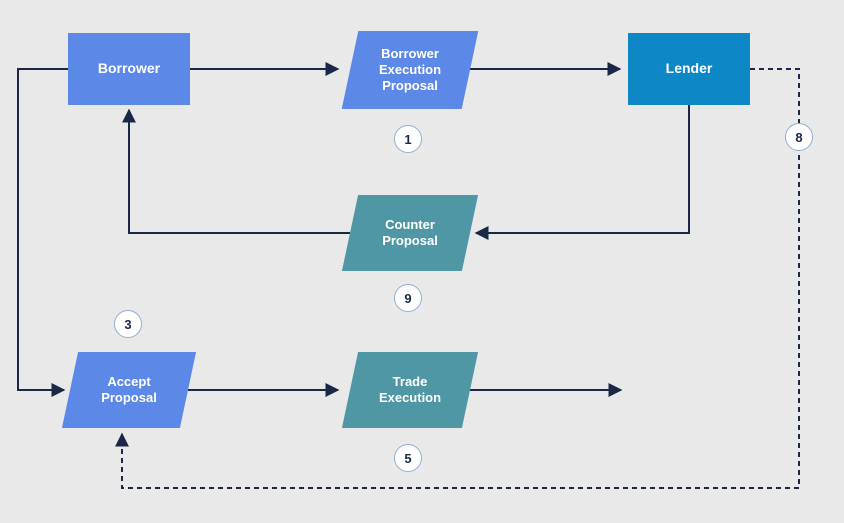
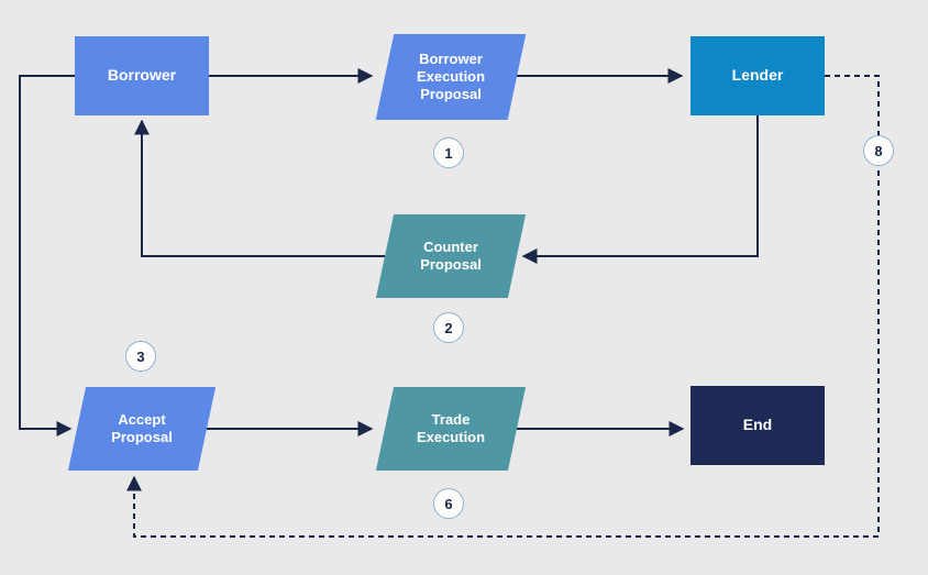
  Borrower
  Borrower Execution Proposal
  Lender
  Counter Proposal
  Accept Proposal
  Trade Execution
+ End
  1
- 9
+ 2
  3
  8
- 5
+ 6
